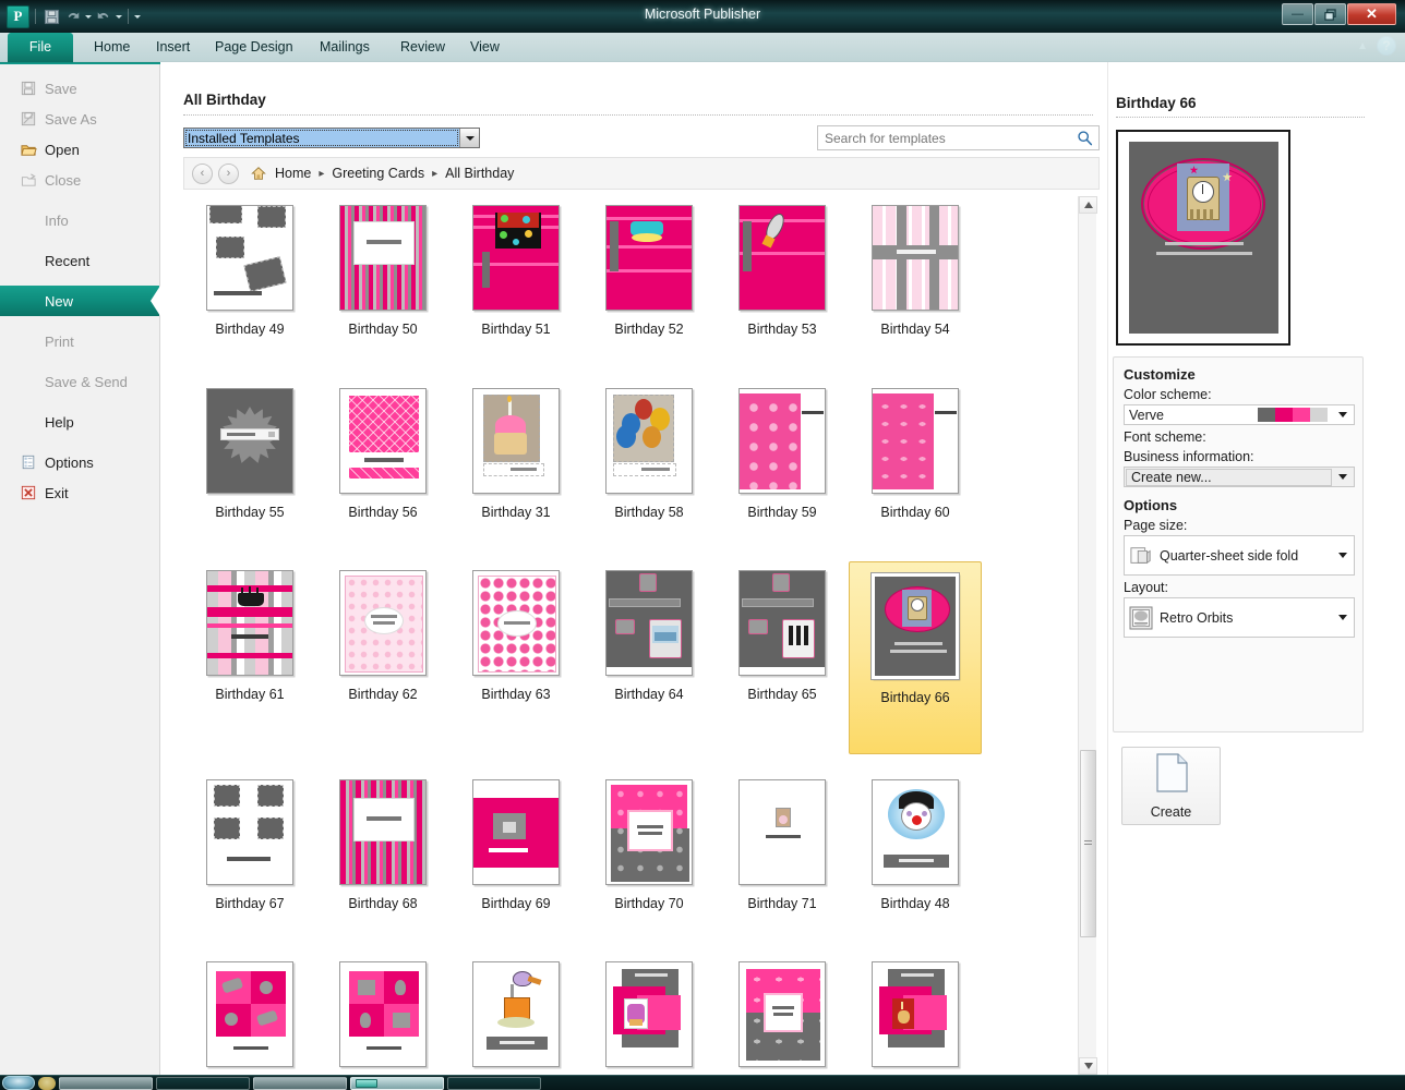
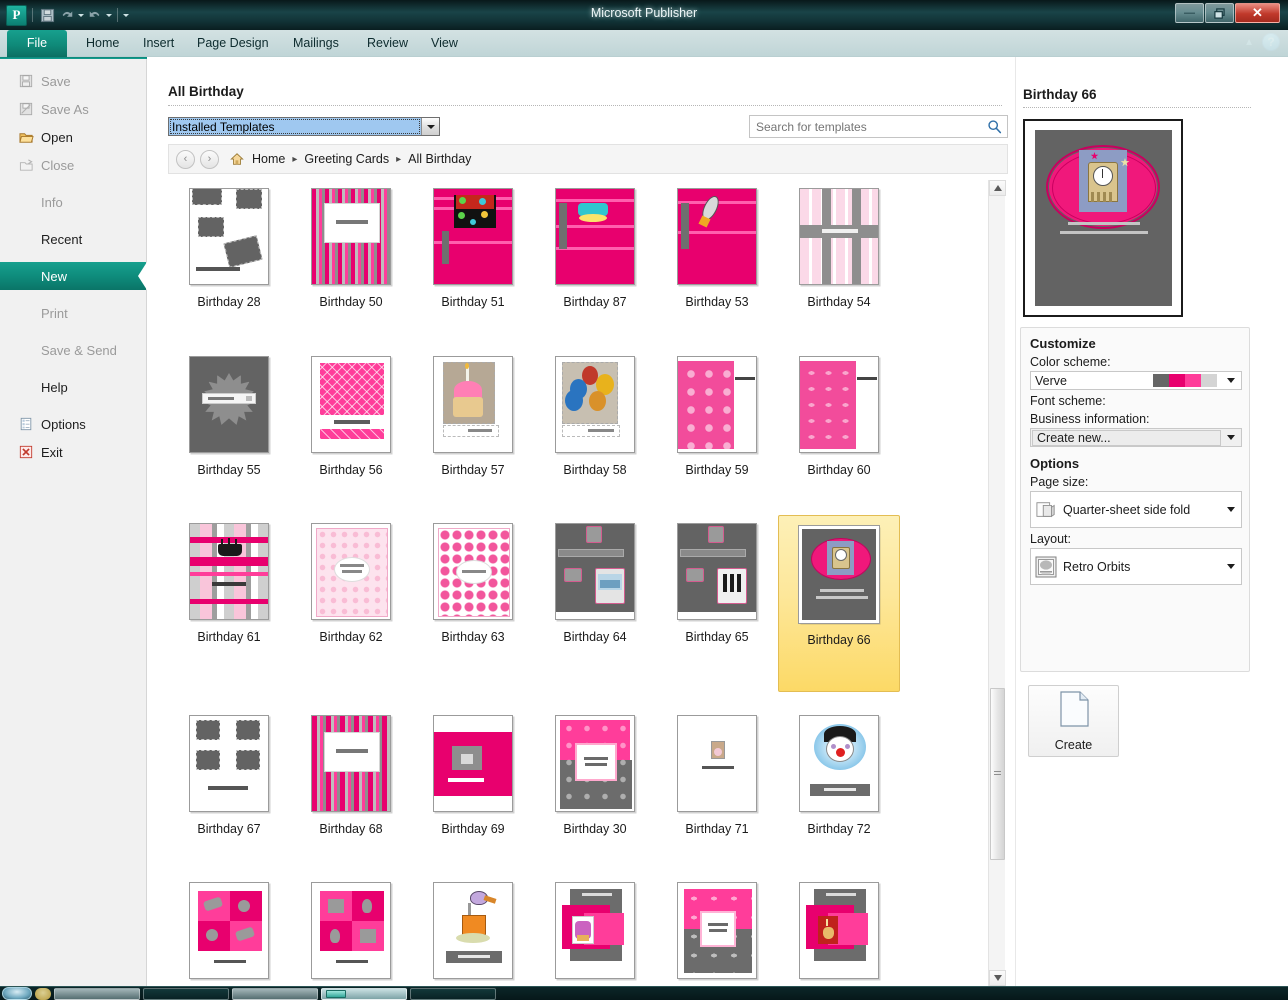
  P
  Microsoft Publisher
  —
  ✕
  File
  Home
  Insert
  Page Design
  Mailings
  Review
  View
  Save
  Save As
  Open
  Close
  Info
  Recent
  New
  Print
  Save & Send
  Help
  Options
  Exit
  All Birthday
  Installed Templates
  Search for templates
  ‹
  ›
  Home
  ▸
  Greeting Cards
  ▸
  All Birthday
- Birthday 49
+ Birthday 28
  Birthday 50
  Birthday 51
- Birthday 52
+ Birthday 87
  Birthday 53
  Birthday 54
  Birthday 55
  Birthday 56
- Birthday 31
+ Birthday 57
  Birthday 58
  Birthday 59
  Birthday 60
  Birthday 61
  Birthday 62
  Birthday 63
  Birthday 64
  Birthday 65
  Birthday 66
  Birthday 67
  Birthday 68
  Birthday 69
- Birthday 70
+ Birthday 30
  Birthday 71
- Birthday 48
+ Birthday 72
  Birthday 66
  Customize
  Color scheme:
  Verve
  Font scheme:
  Business information:
  Create new...
  Options
  Page size:
  Quarter-sheet side fold
  Layout:
  Retro Orbits
  Create
